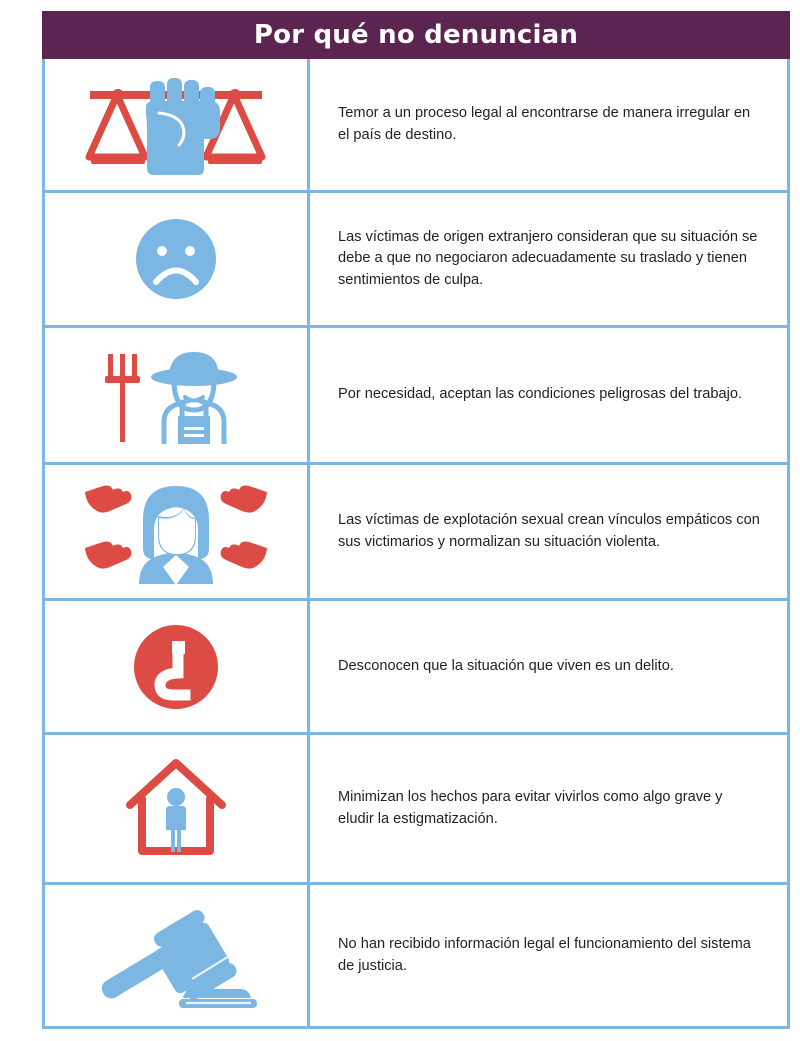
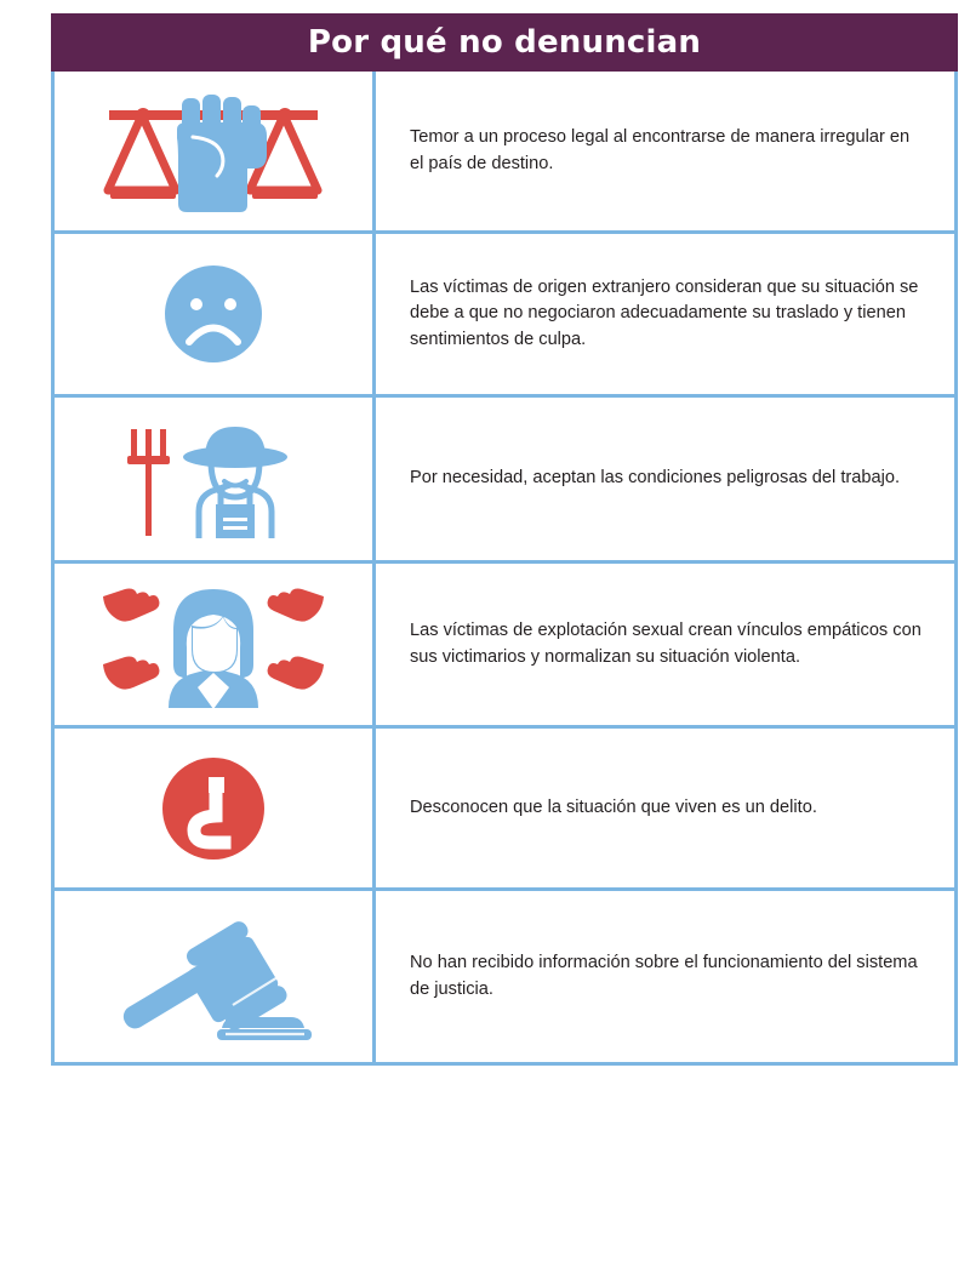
  Por qué no denuncian
  Temor a un proceso legal al encontrarse de manera irregular en el país de destino.
  Las víctimas de origen extranjero consideran que su situación se debe a que no negociaron adecuadamente su traslado y tienen sentimientos de culpa.
  Por necesidad, aceptan las condiciones peligrosas del trabajo.
  Las víctimas de explotación sexual crean vínculos empáticos con sus victimarios y normalizan su situación violenta.
  Desconocen que la situación que viven es un delito.
- Minimizan los hechos para evitar vivirlos como algo grave y eludir la estigmatización.
- No han recibido información legal el funcionamiento del sistema de justicia.
+ No han recibido información sobre el funcionamiento del sistema de justicia.
